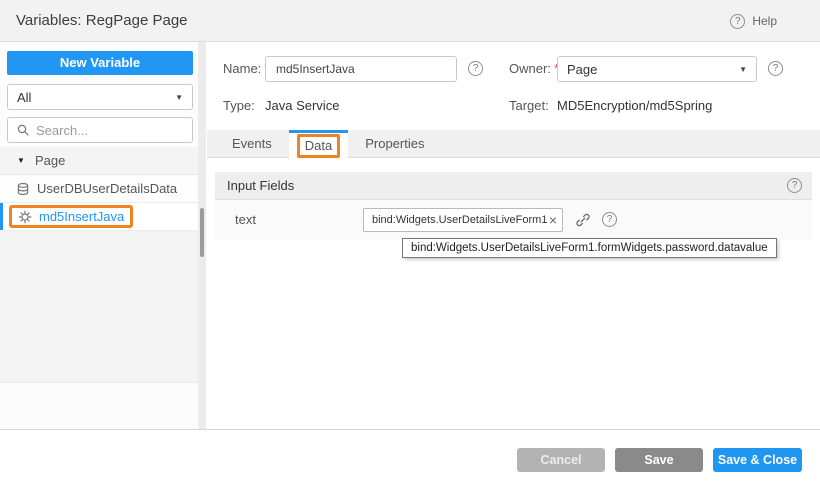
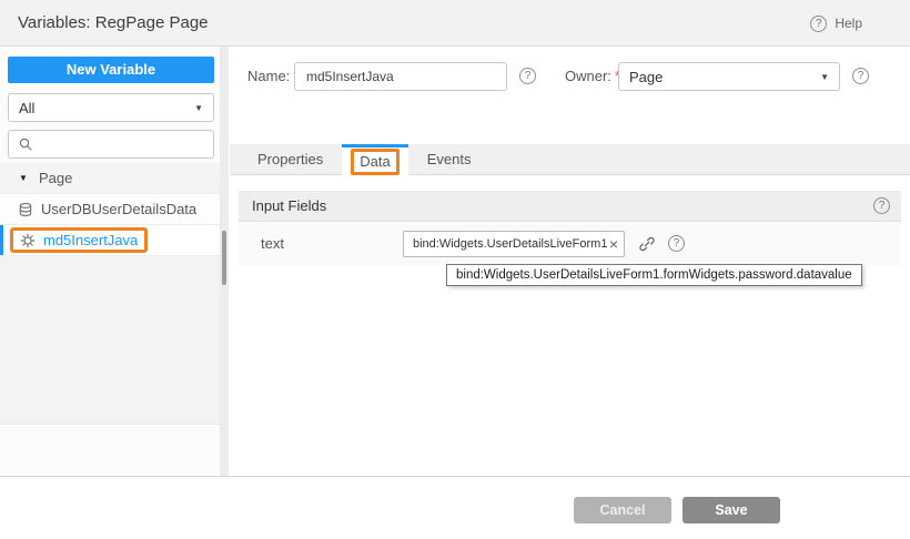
  Variables: RegPage Page
  ?
  Help
  New Variable
  All
  ▼
- Search...
  ▼
  Page
  UserDBUserDetailsData
  md5InsertJava
  Name:
  md5InsertJava
  ?
  Owner:
  Page
  ▼
  ?
- Type:
- Java Service
- Target:
- MD5Encryption/md5Spring
- Events
+ Properties
  Data
- Properties
+ Events
  Input Fields
  ?
  text
  bind:Widgets.UserDetailsLiveForm1
  ×
  ?
  bind:Widgets.UserDetailsLiveForm1.formWidgets.password.datavalue
  Cancel
  Save
- Save & Close
